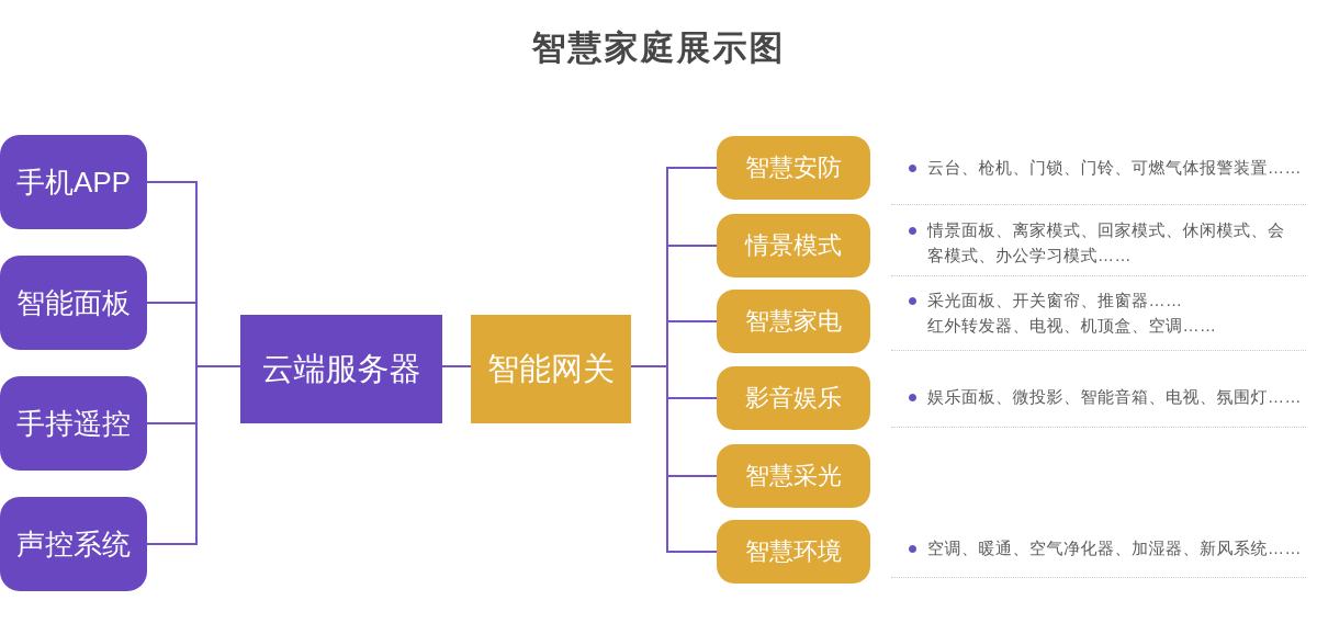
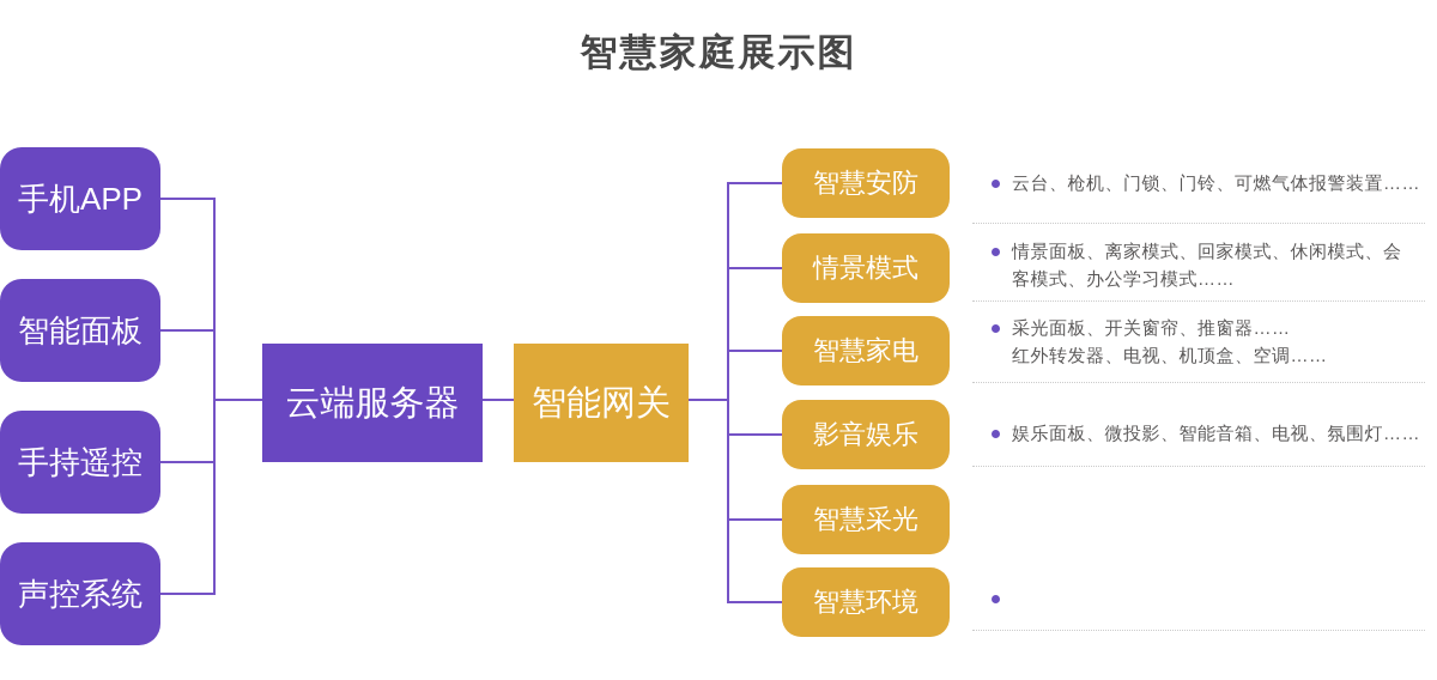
  智慧家庭展示图
  手机APP
  智能面板
  手持遥控
  声控系统
  云端服务器
  智能网关
  智慧安防
  情景模式
  智慧家电
  影音娱乐
  智慧采光
  智慧环境
  云台、枪机、门锁、门铃、可燃气体报警装置……
  情景面板、离家模式、回家模式、休闲模式、会
  客模式、办公学习模式……
  采光面板、开关窗帘、推窗器……
  红外转发器、电视、机顶盒、空调……
  娱乐面板、微投影、智能音箱、电视、氛围灯……
- 空调、暖通、空气净化器、加湿器、新风系统……
